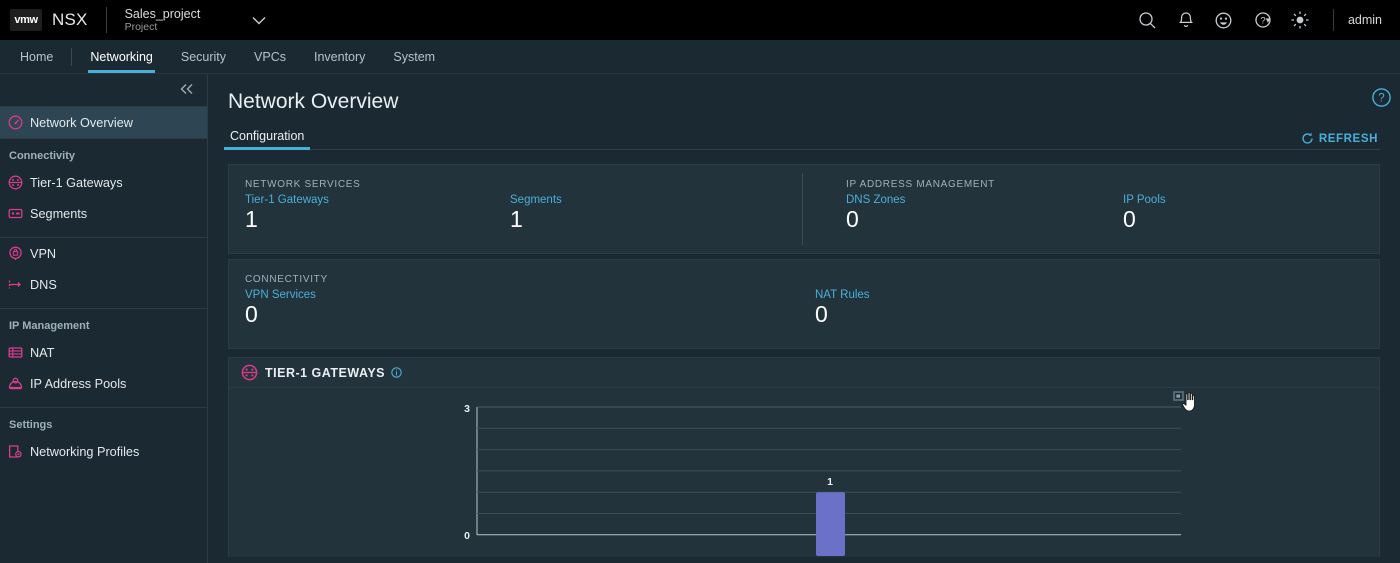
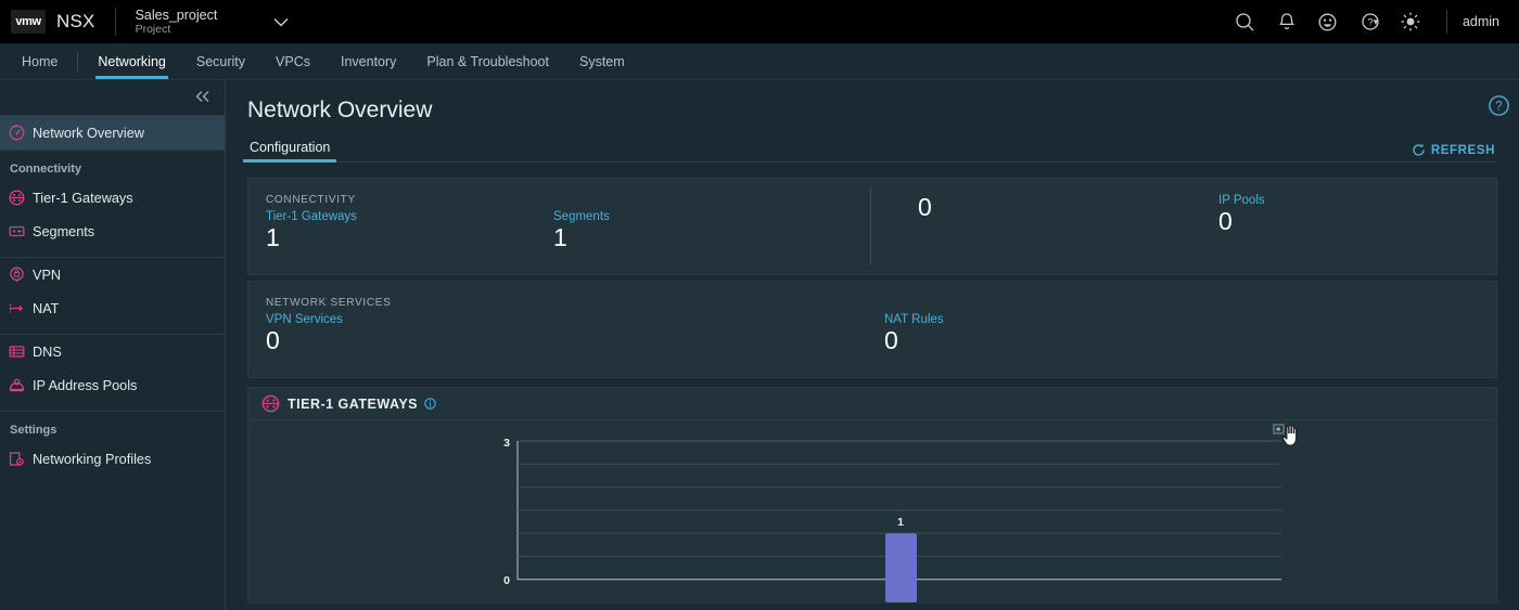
  vmw
  NSX
  Sales_project
  Project
  ?
  ▾
  admin
  Home
  Networking
  Security
  VPCs
  Inventory
+ Plan & Troubleshoot
  System
  Network Overview
  Connectivity
  Tier-1 Gateways
  Segments
  VPN
- DNS
+ NAT
- IP Management
- NAT
+ DNS
  IP Address Pools
  Settings
  Networking Profiles
  Network Overview
  ?
  Configuration
  REFRESH
- NETWORK SERVICES
+ CONNECTIVITY
  Tier-1 Gateways
  1
  Segments
  1
- IP ADDRESS MANAGEMENT
- DNS Zones
  0
  IP Pools
  0
- CONNECTIVITY
+ NETWORK SERVICES
  VPN Services
  0
  NAT Rules
  0
  TIER-1 GATEWAYS
  3
  0
  1
